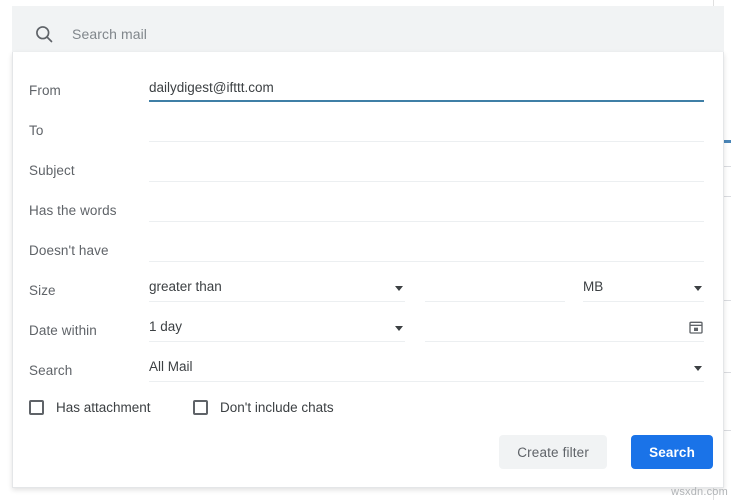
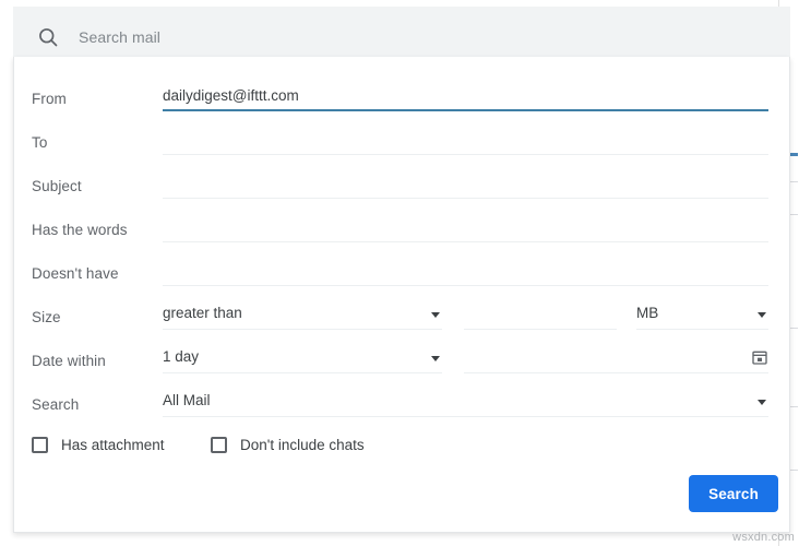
  Search mail
  From
  dailydigest@ifttt.com
  To
  Subject
  Has the words
  Doesn't have
  Size
  greater than
  MB
  Date within
  1 day
  Search
  All Mail
  Has attachment
  Don't include chats
- Create filter
  Search
  wsxdn.com
